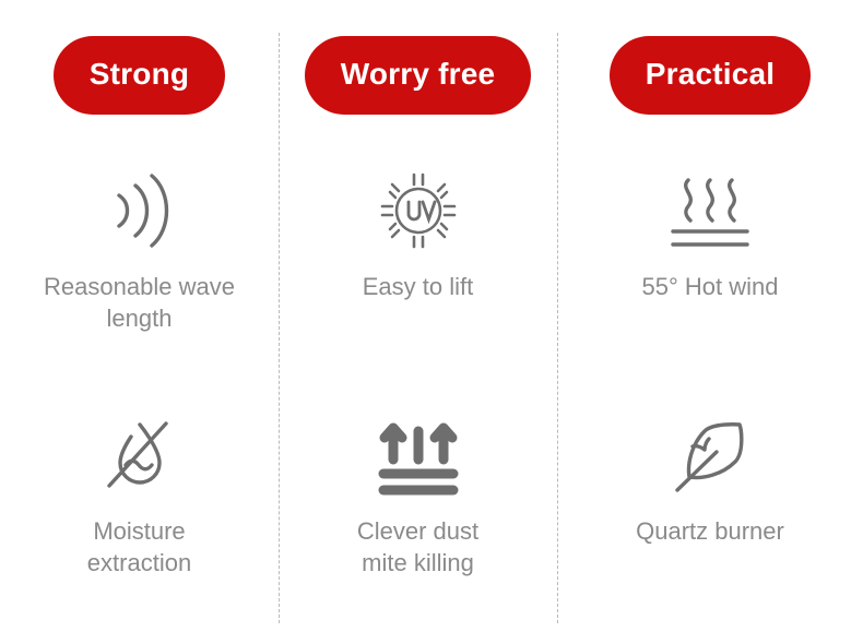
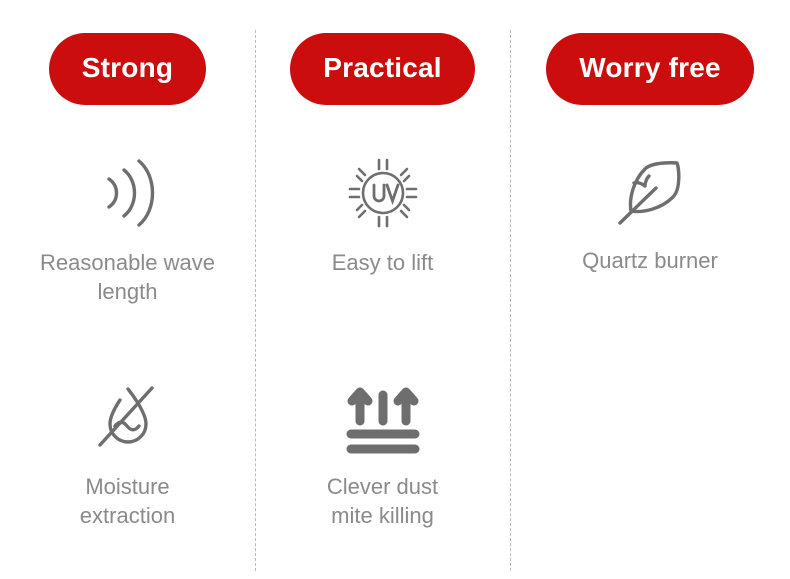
  Strong
  Reasonable wave
  length
  Moisture
  extraction
- Worry free
+ Practical
  Easy to lift
  Clever dust
  mite killing
- Practical
+ Worry free
- 55° Hot wind
  Quartz burner
